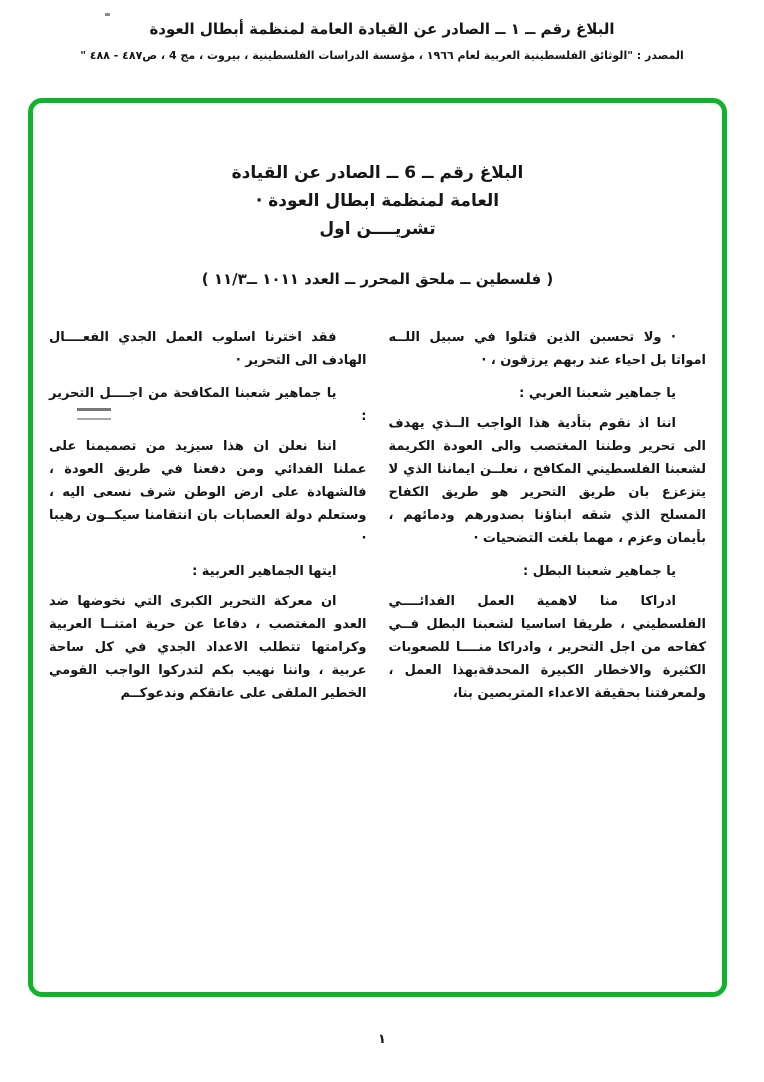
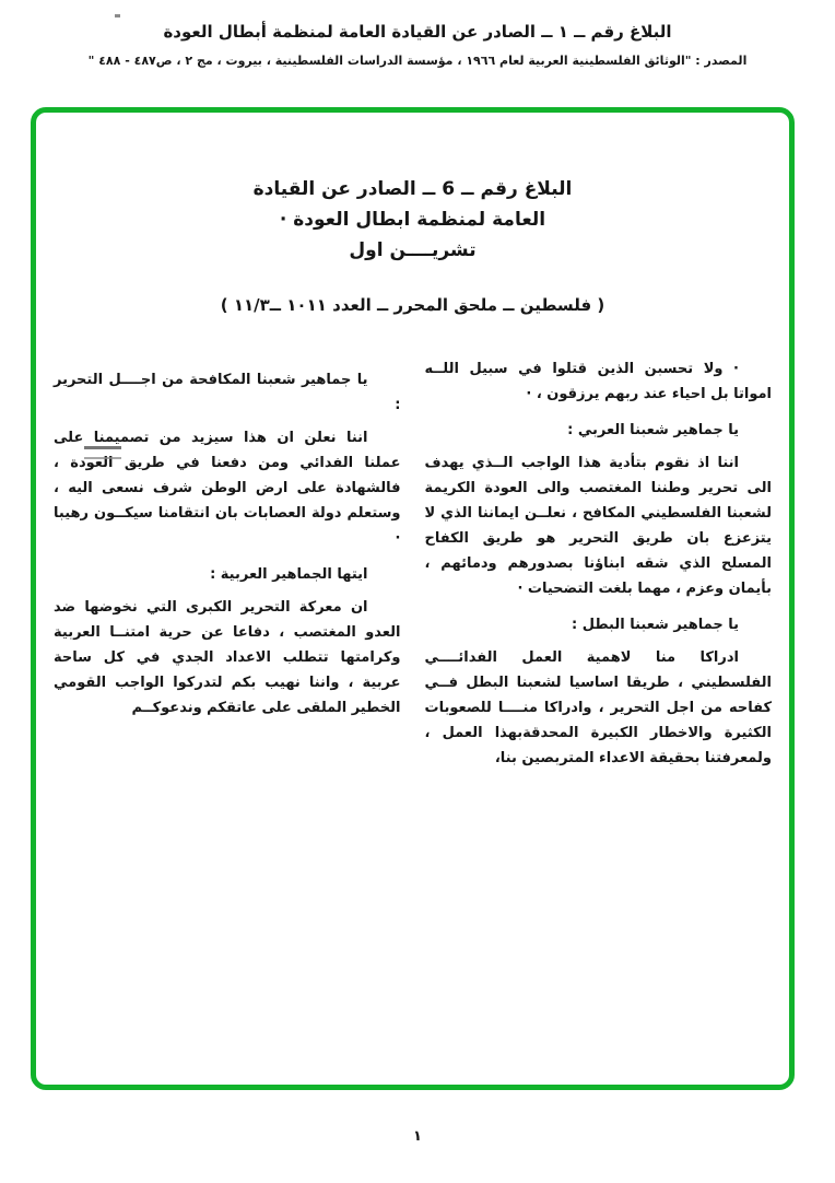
  البلاغ رقم ــ ١ ــ الصادر عن القيادة العامة لمنظمة أبطال العودة
- المصدر : "الوثائق الفلسطينية العربية لعام ١٩٦٦ ، مؤسسة الدراسات الفلسطينية ، بيروت ، مج 4 ، ص٤٨٧ - ٤٨٨ "
+ المصدر : "الوثائق الفلسطينية العربية لعام ١٩٦٦ ، مؤسسة الدراسات الفلسطينية ، بيروت ، مج ٢ ، ص٤٨٧ - ٤٨٨ "
  البلاغ رقم ــ 6 ــ الصادر عن القيادة
  العامة لمنظمة ابطال العودة ·
  تشريــــن اول
  ( فلسطين ــ ملحق المحرر ــ العدد ١٠١١ ــ١١/٣ )
  · ولا تحسبن الذين قتلوا في سبيل اللــه امواتا بل احياء عند ربهم يرزقون ، ·
  يا جماهير شعبنا العربي :
  اننا اذ نقوم بتأدية هذا الواجب الــذي يهدف الى تحرير وطننا المغتصب والى العودة الكريمة لشعبنا الفلسطيني المكافح ، نعلــن ايماننا الذي لا يتزعزع بان طريق التحرير هو طريق الكفاح المسلح الذي شقه ابناؤنا بصدورهم ودمائهم ، بأيمان وعزم ، مهما بلغت التضحيات ·
  يا جماهير شعبنا البطل :
  ادراكا منا لاهمية العمل الفدائــــي الفلسطيني ، طريقا اساسيا لشعبنا البطل فــي كفاحه من اجل التحرير ، وادراكا منــــا للصعوبات الكثيرة والاخطار الكبيرة المحدقةبهذا العمل ، ولمعرفتنا بحقيقة الاعداء المتربصين بنا،
- فقد اخترنا اسلوب العمل الجدي الفعــــال الهادف الى التحرير ·
  يا جماهير شعبنا المكافحة من اجــــل التحرير :
  اننا نعلن ان هذا سيزيد من تصميمنا على عملنا الفدائي ومن دفعنا في طريق العودة ، فالشهادة على ارض الوطن شرف نسعى اليه ، وستعلم دولة العصابات بان انتقامنا سيكــون رهيبا ·
  ايتها الجماهير العربية :
  ان معركة التحرير الكبرى التي نخوضها ضد العدو المغتصب ، دفاعا عن حرية امتنــا العربية وكرامتها تتطلب الاعداد الجدي في كل ساحة عربية ، واننا نهيب بكم لتدركوا الواجب القومي الخطير الملقى على عاتقكم وندعوكــم
  ١
